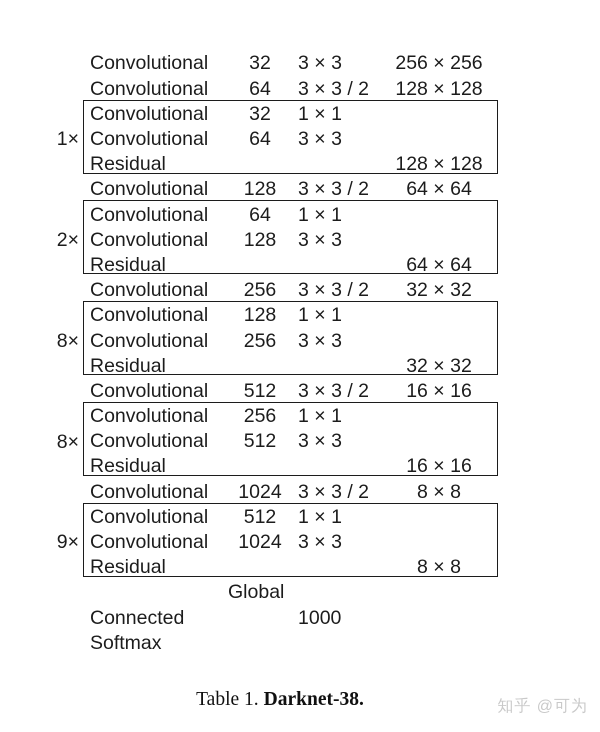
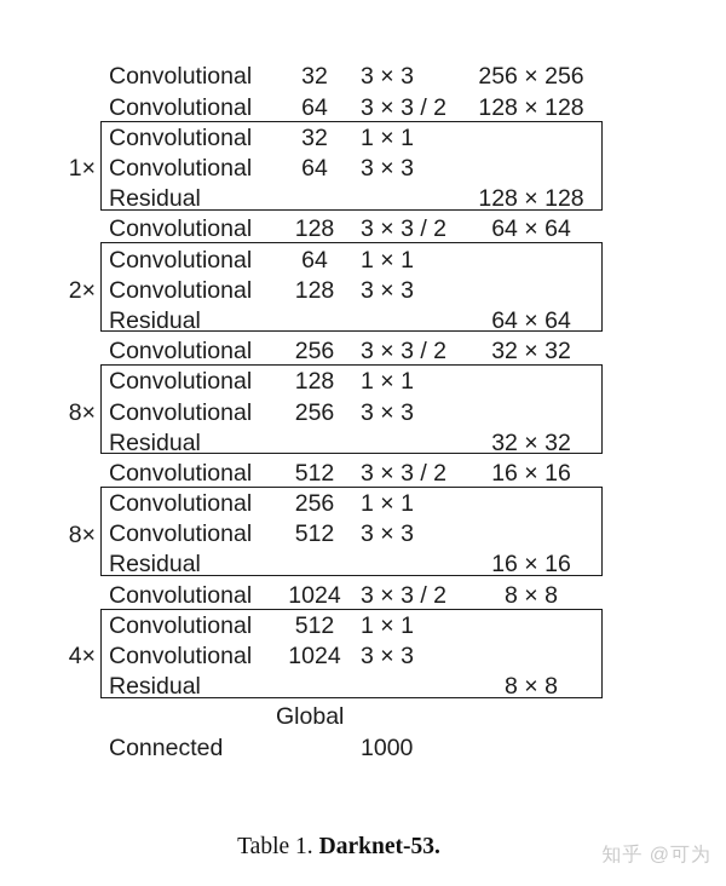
  1×
  2×
  8×
  8×
- 9×
+ 4×
  Convolutional
  32
  3 × 3
  256 × 256
  Convolutional
  64
  3 × 3 / 2
  128 × 128
  Convolutional
  32
  1 × 1
  Convolutional
  64
  3 × 3
  Residual
  128 × 128
  Convolutional
  128
  3 × 3 / 2
  64 × 64
  Convolutional
  64
  1 × 1
  Convolutional
  128
  3 × 3
  Residual
  64 × 64
  Convolutional
  256
  3 × 3 / 2
  32 × 32
  Convolutional
  128
  1 × 1
  Convolutional
  256
  3 × 3
  Residual
  32 × 32
  Convolutional
  512
  3 × 3 / 2
  16 × 16
  Convolutional
  256
  1 × 1
  Convolutional
  512
  3 × 3
  Residual
  16 × 16
  Convolutional
  1024
  3 × 3 / 2
  8 × 8
  Convolutional
  512
  1 × 1
  Convolutional
  1024
  3 × 3
  Residual
  8 × 8
  Global
  Connected
  1000
- Softmax
- Table 1. Darknet-38.
+ Table 1. Darknet-53.
  知乎 @可为
